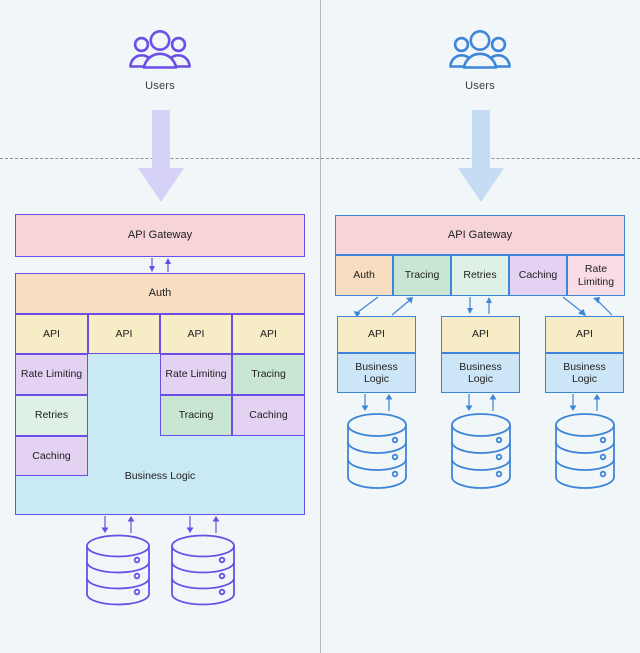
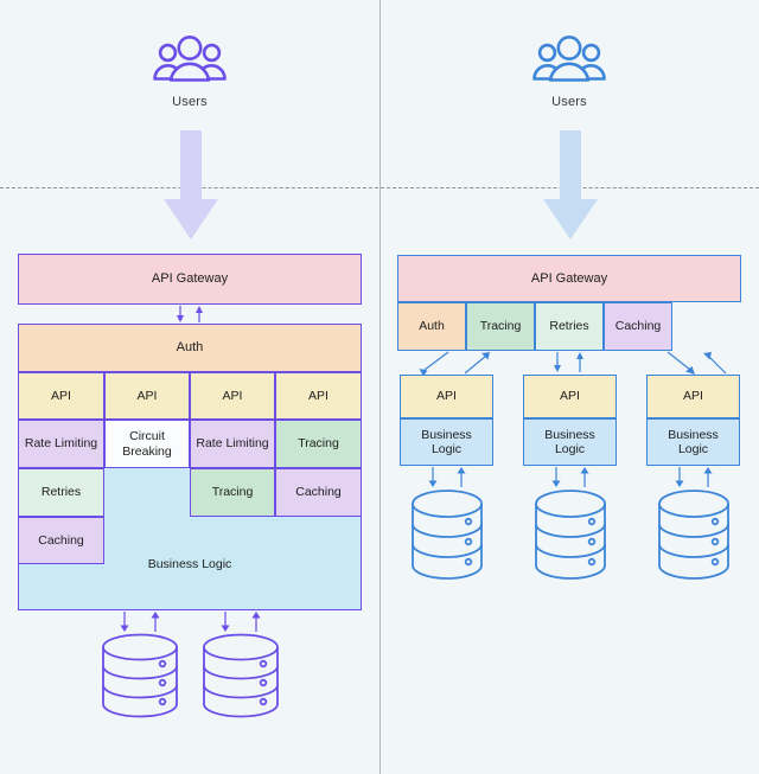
  Users
  API Gateway
  Auth
  Business Logic
  API
  API
  API
  API
  Rate Limiting
+ Circuit
+ Breaking
  Rate Limiting
  Tracing
  Retries
  Tracing
  Caching
  Caching
  Users
  API Gateway
  Auth
  Tracing
  Retries
  Caching
- Rate
- Limiting
  API
  Business
  Logic
  API
  Business
  Logic
  API
  Business
  Logic
